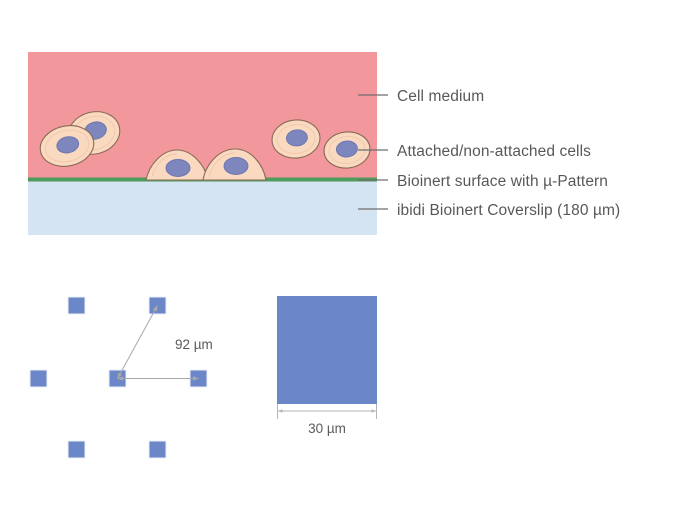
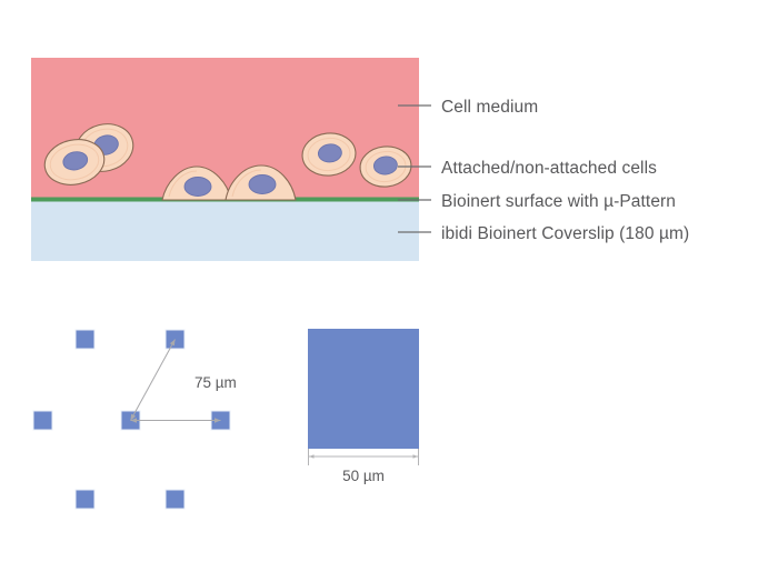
  Cell medium
  Attached/non-attached cells
  Bioinert surface with µ-Pattern
  ibidi Bioinert Coverslip (180 µm)
- 92 µm
+ 75 µm
- 30 µm
+ 50 µm
